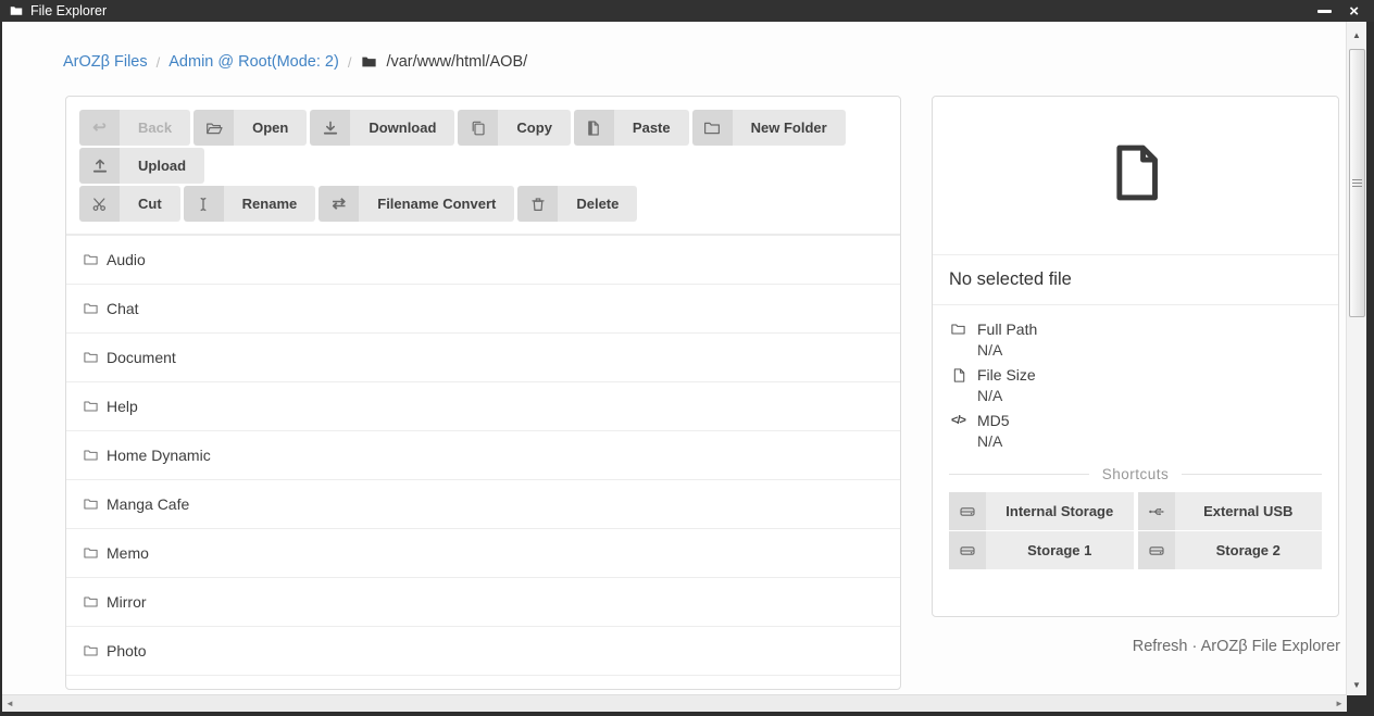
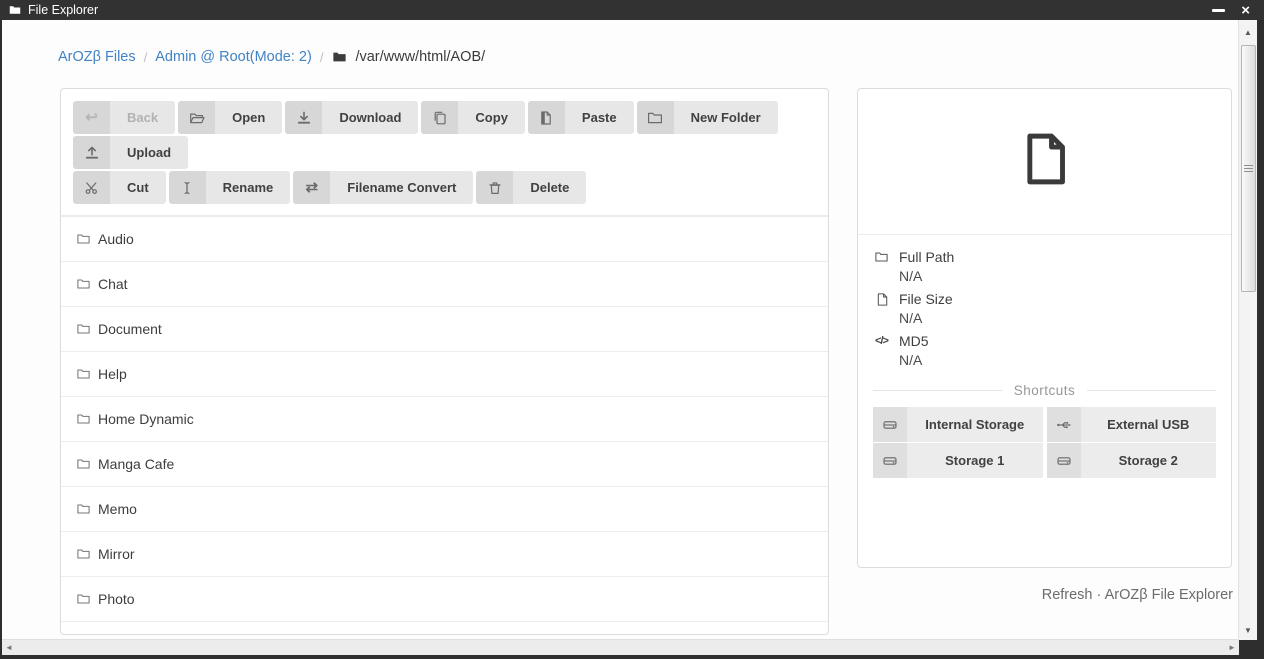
  File Explorer
  ×
  ArOZβ Files
  /
  Admin @ Root(Mode: 2)
  /
  /var/www/html/AOB/
  ↩
  Back
  Open
  Download
  Copy
  Paste
  New Folder
  Upload
  Cut
  Rename
  ⇄
  Filename Convert
  Delete
  Audio
  Chat
  Document
  Help
  Home Dynamic
  Manga Cafe
  Memo
  Mirror
  Photo
- No selected file
  Full Path
  N/A
  File Size
  N/A
  </>
  MD5
  N/A
  Shortcuts
  Internal Storage
  External USB
  Storage 1
  Storage 2
  Refresh · ArOZβ File Explorer
  ▲
  ▼
  ◄
  ►
